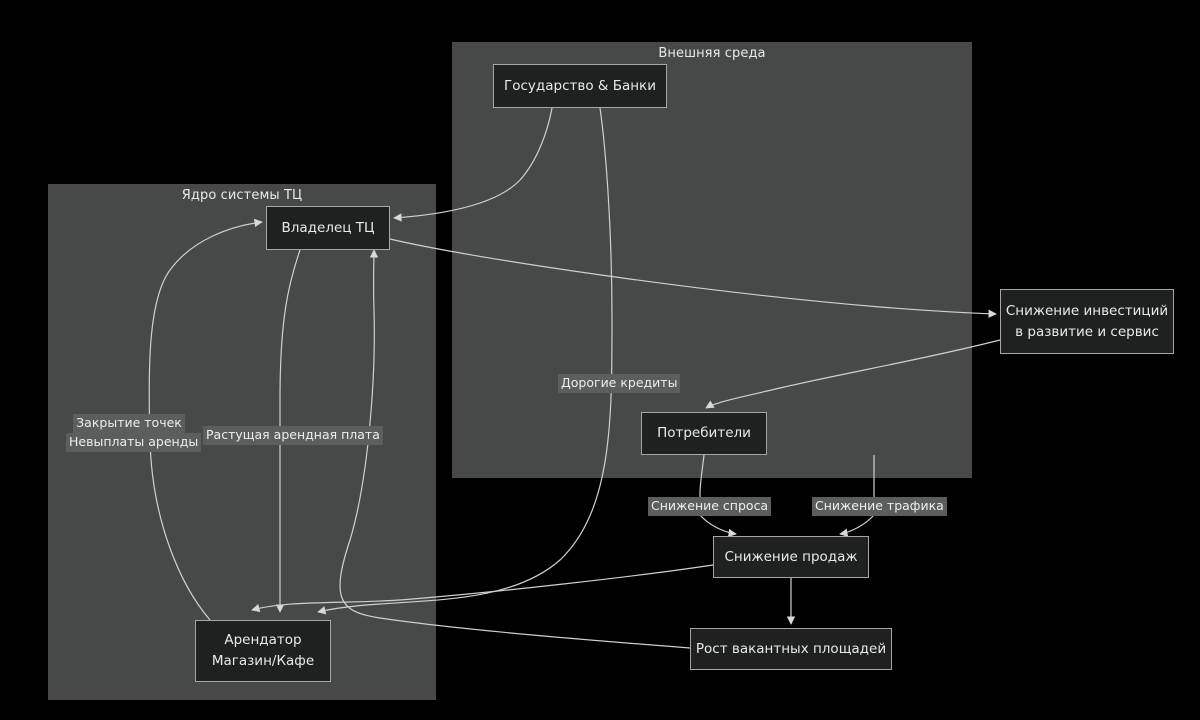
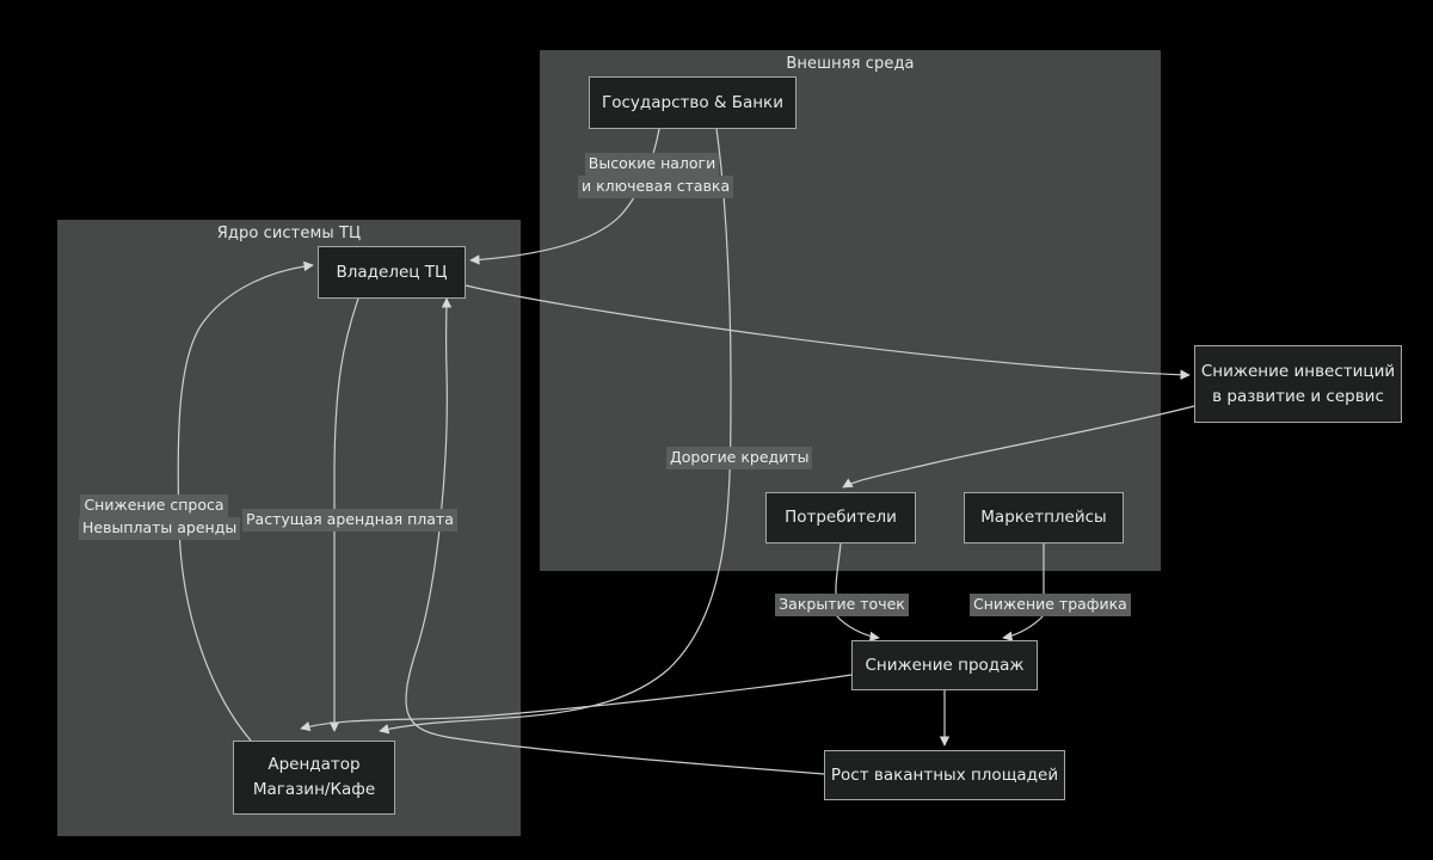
  Ядро системы ТЦ
  Внешняя среда
  Государство & Банки
  Владелец ТЦ
  Снижение инвестиций
  в развитие и сервис
  Потребители
+ Маркетплейсы
  Снижение продаж
  Рост вакантных площадей
  Арендатор
  Магазин/Кафе
+ Высокие налоги
+ и ключевая ставка
- Закрытие точек
+ Снижение спроса
  Невыплаты аренды
  Растущая арендная плата
  Дорогие кредиты
- Снижение спроса
+ Закрытие точек
  Снижение трафика
